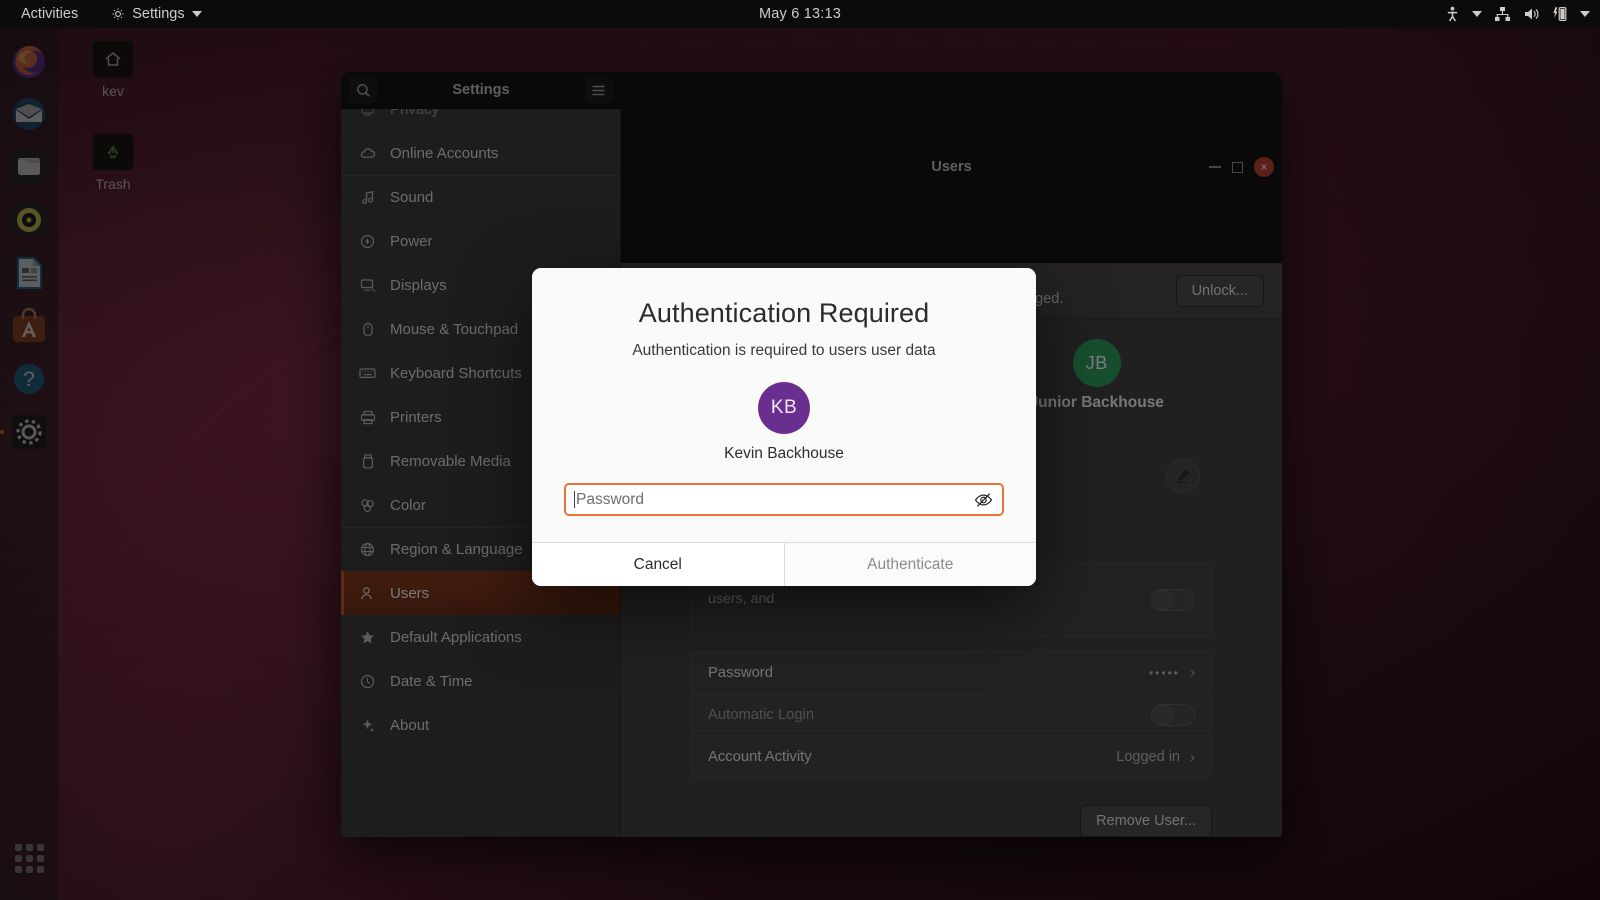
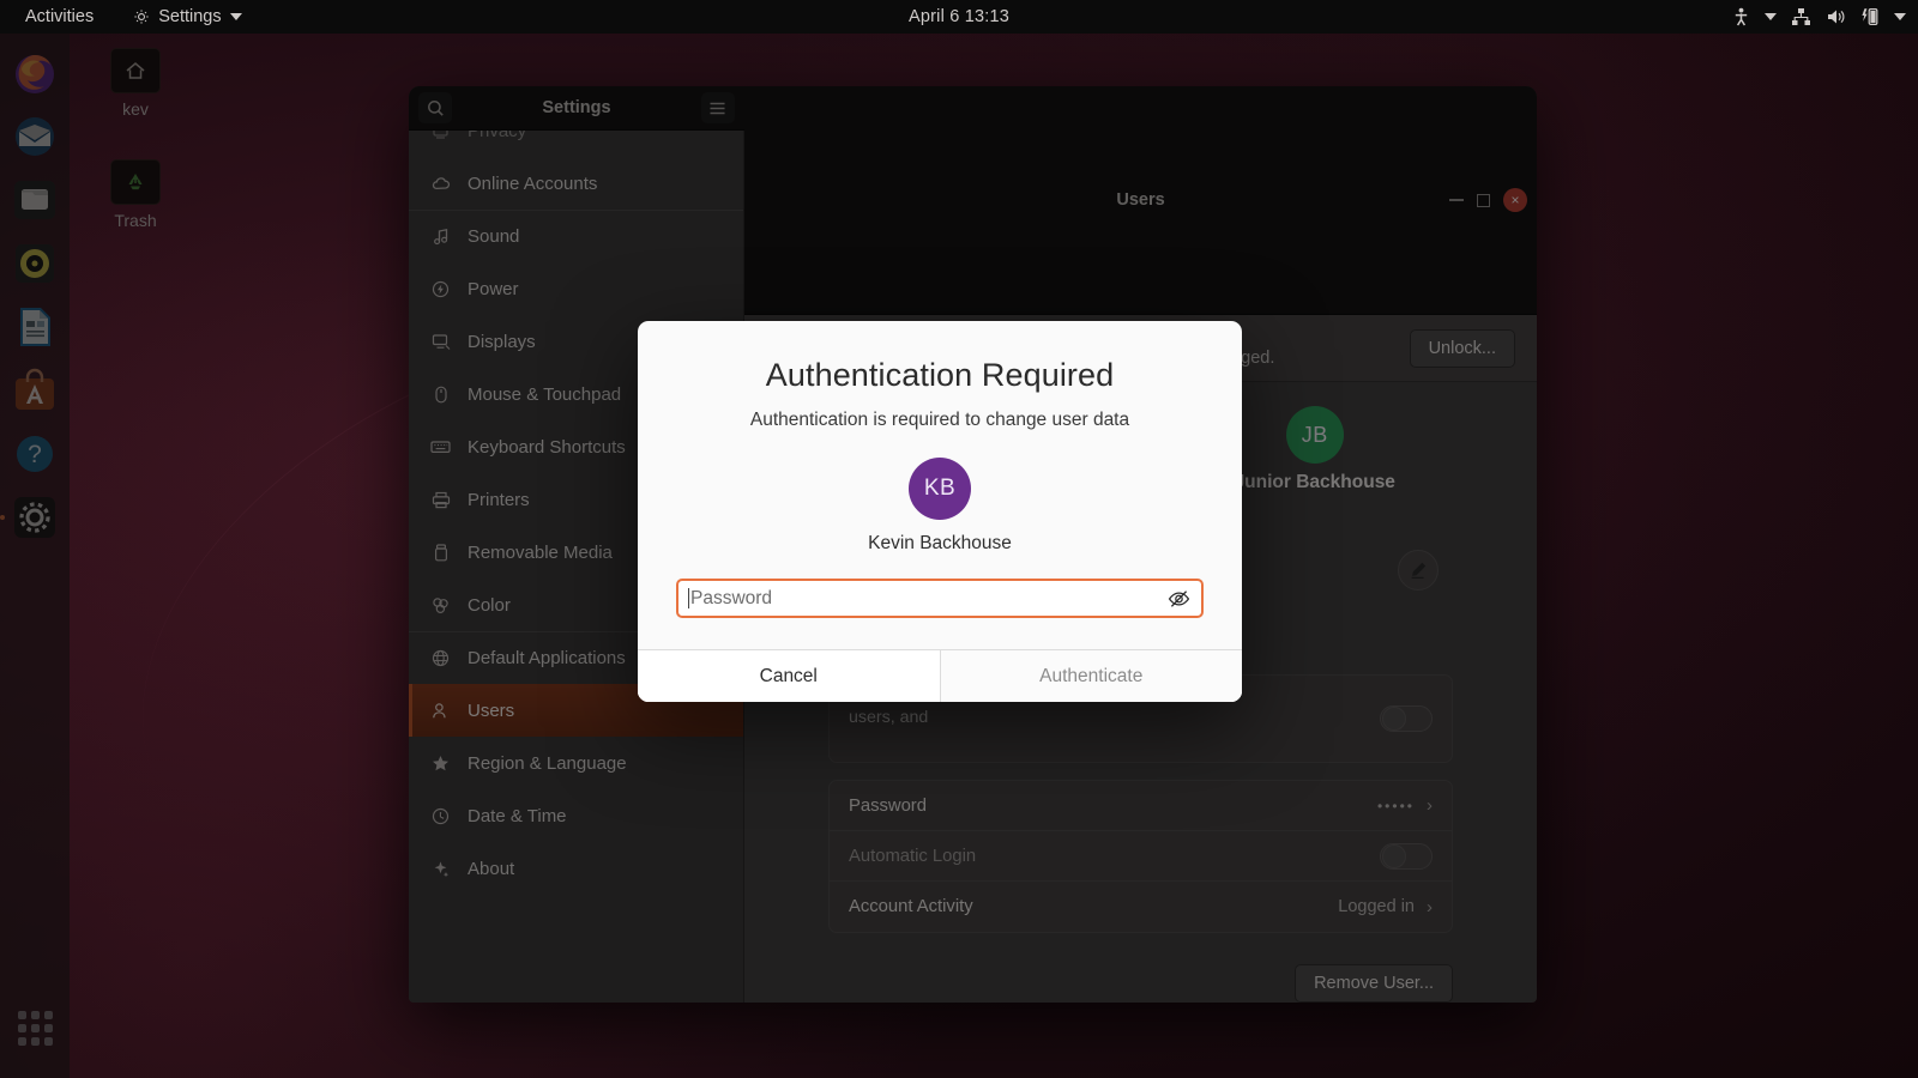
  Activities
  Settings
- May 6 13:13
+ April 6 13:13
  ?
  kev
  Trash
  Settings
  Privacy
  Online Accounts
  Sound
  Power
  Displays
  Mouse & Touchpad
  Keyboard Shortcuts
  Printers
  Removable Media
  Color
- Region & Language
+ Default Applications
  Users
- Default Applications
+ Region & Language
  Date & Time
  About
  Users
  ×
  Unlock...
  JB
  unior Backhouse
  users, and
  Password
  •••••
  ›
  Automatic Login
  Account Activity
  Logged in
  ›
  Remove User...
  Authentication Required
- Authentication is required to users user data
+ Authentication is required to change user data
  KB
  Kevin Backhouse
  Password
  Cancel
  Authenticate
